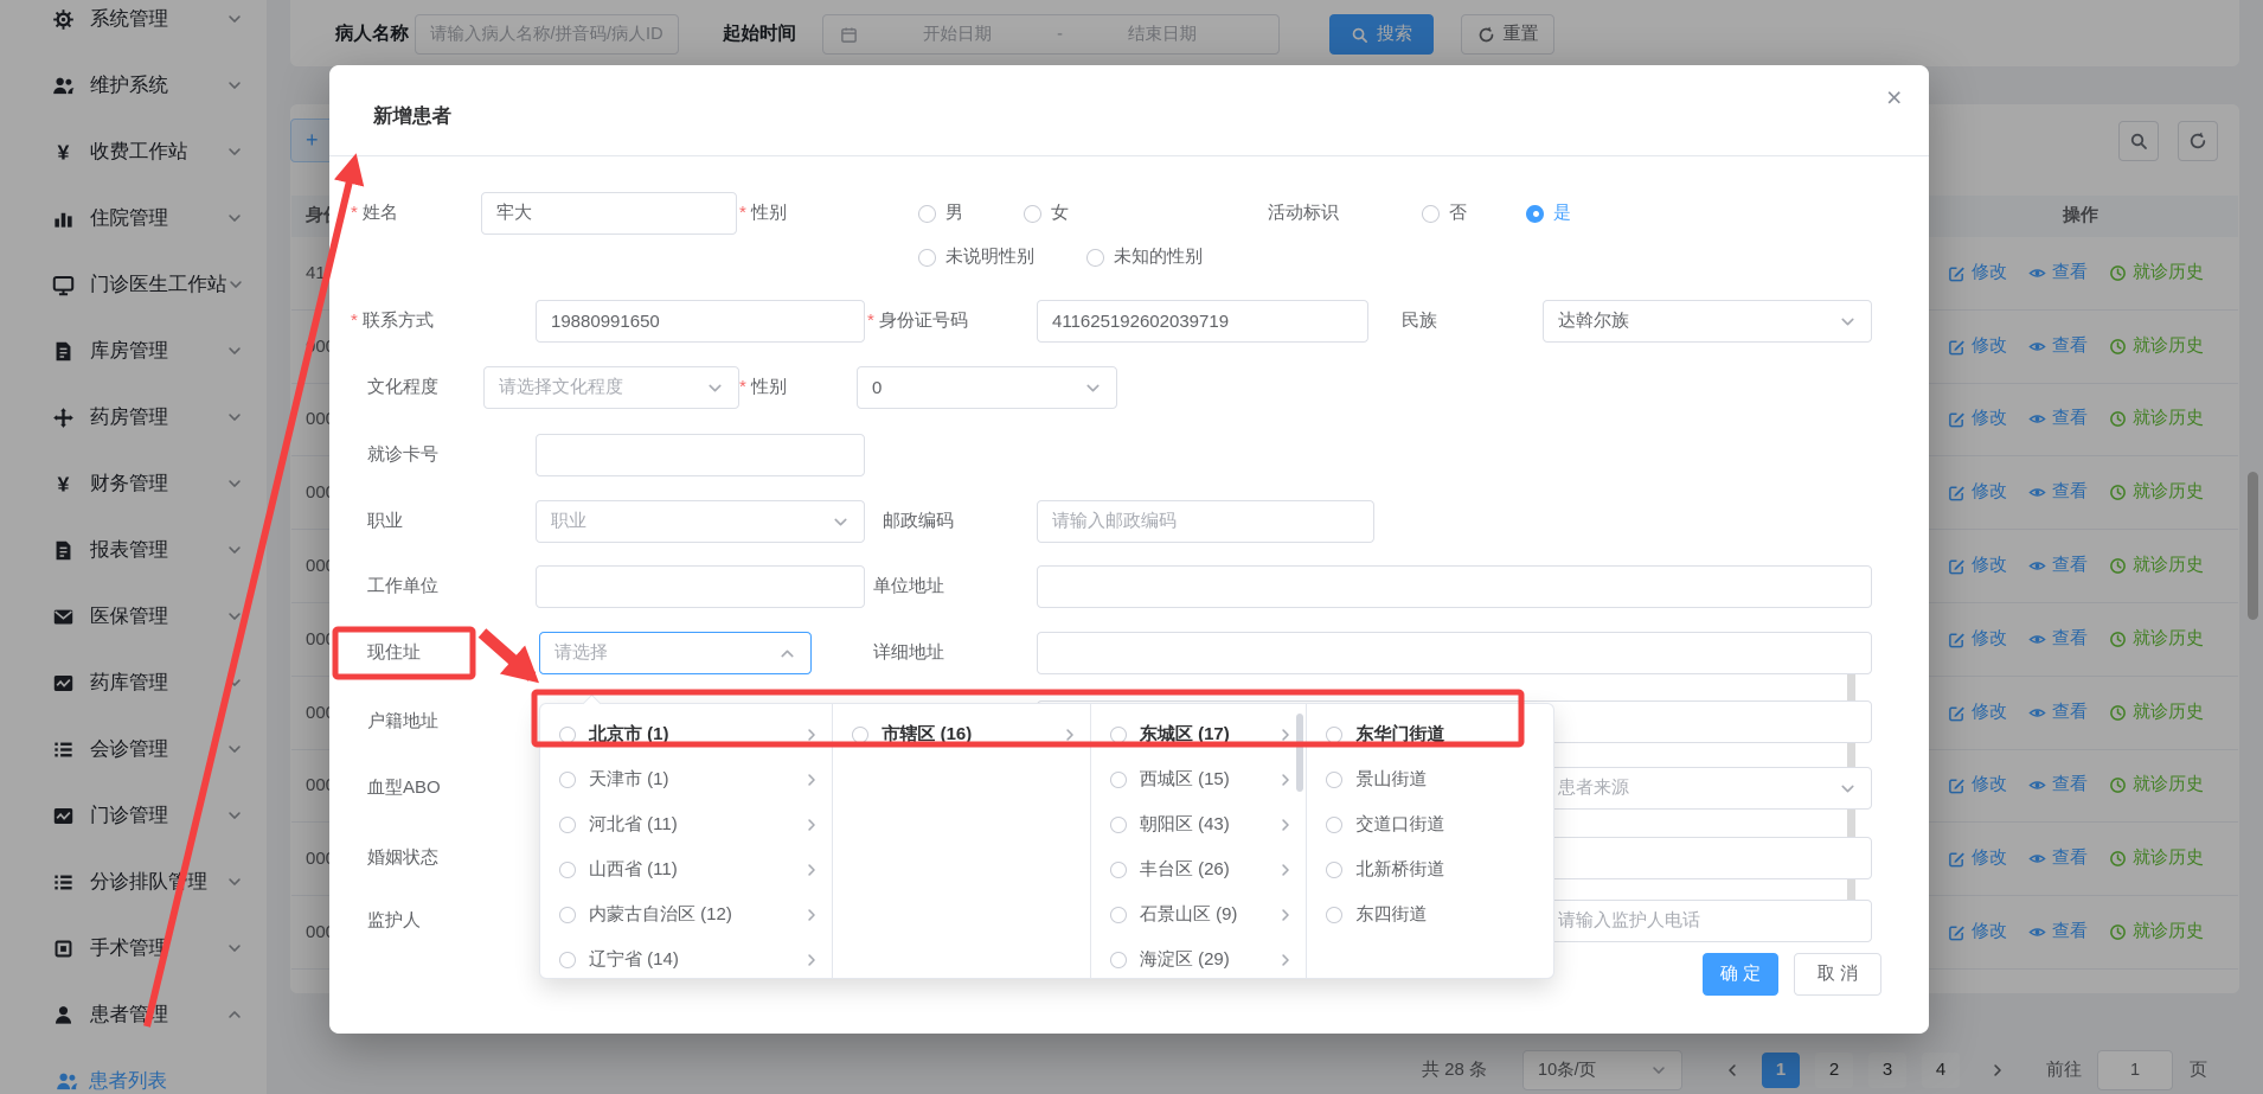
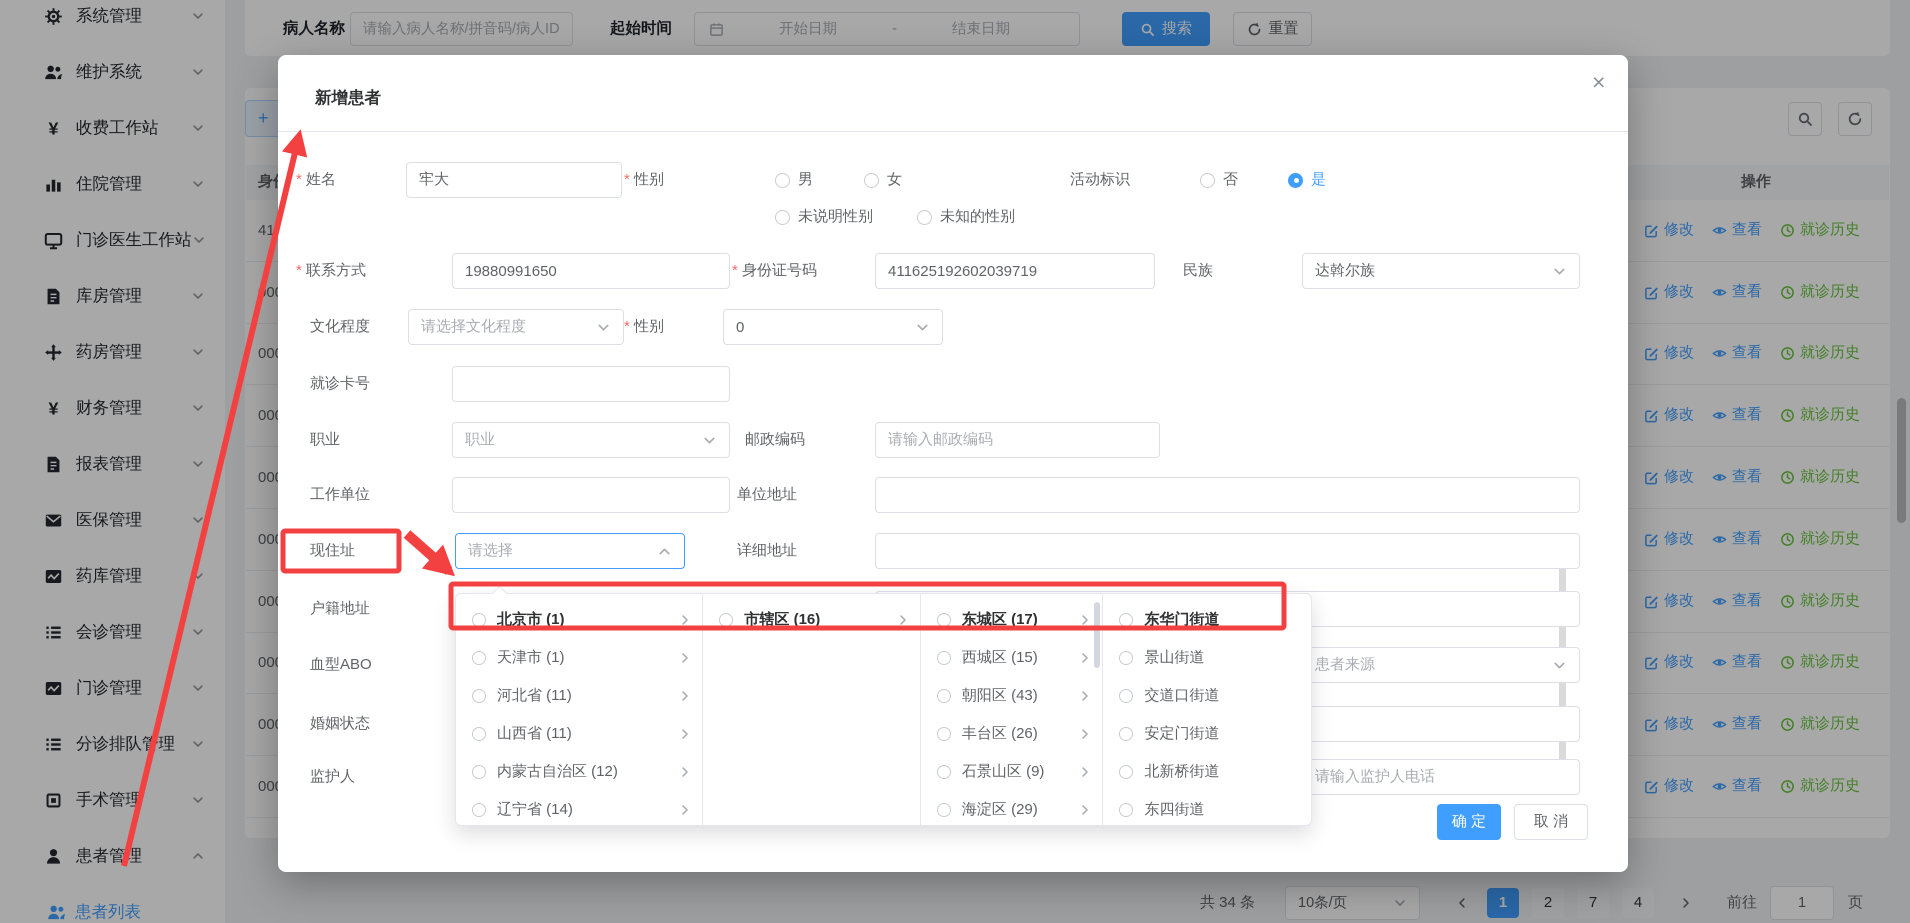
  系统管理
  维护系统
  收费工作站
  住院管理
  门诊医生工作站
  库房管理
  药房管理
  财务管理
  报表管理
  医保管理
  药库管理
  会诊管理
  门诊管理
  分诊排队理
  手术管理
  患者管理
  患者列表
  病人名称
  请输入病人名称/拼音码/病人ID
  起始时间
  开始日期
  -
  结束日期
  搜索
  重置
  +
  操作
  41
  修改
  查看
  就诊历史
  修改
  查看
  就诊历史
  修改
  查看
  就诊历史
  修改
  查看
  就诊历史
  修改
  查看
  就诊历史
  修改
  查看
  就诊历史
  修改
  查看
  就诊历史
  修改
  查看
  就诊历史
  修改
  查看
  就诊历史
  修改
  查看
  就诊历史
- 共 28 条
+ 共 34 条
  10条/页
  1
  2
- 3
+ 7
  4
  前往
  1
  页
  新增患者
  ×
  姓名
  牢大
  性别
  男
  女
  活动标识
  否
  是
  未说明性别
  未知的性别
  联系方式
  19880991650
  身份证号码
  411625192602039719
  民族
  达斡尔族
  文化程度
  请选择文化程度
  性别
  0
  就诊卡号
  职业
  职业
  邮政编码
  请输入邮政编码
  工作单位
  单位地址
  现住址
  请选择
  详细地址
  户籍地址
  血型ABO
  患者来源
  婚姻状态
  监护人
  请输入监护人电话
  确 定
  取 消
  北京市 (1)
  天津市 (1)
  河北省 (11)
  山西省 (11)
  内蒙古自治区 (12)
  辽宁省 (14)
  市辖区 (16)
  东城区 (17)
  西城区 (15)
  朝阳区 (43)
  丰台区 (26)
  石景山区 (9)
  海淀区 (29)
  东华门街道
  景山街道
  交道口街道
+ 安定门街道
  北新桥街道
  东四街道
